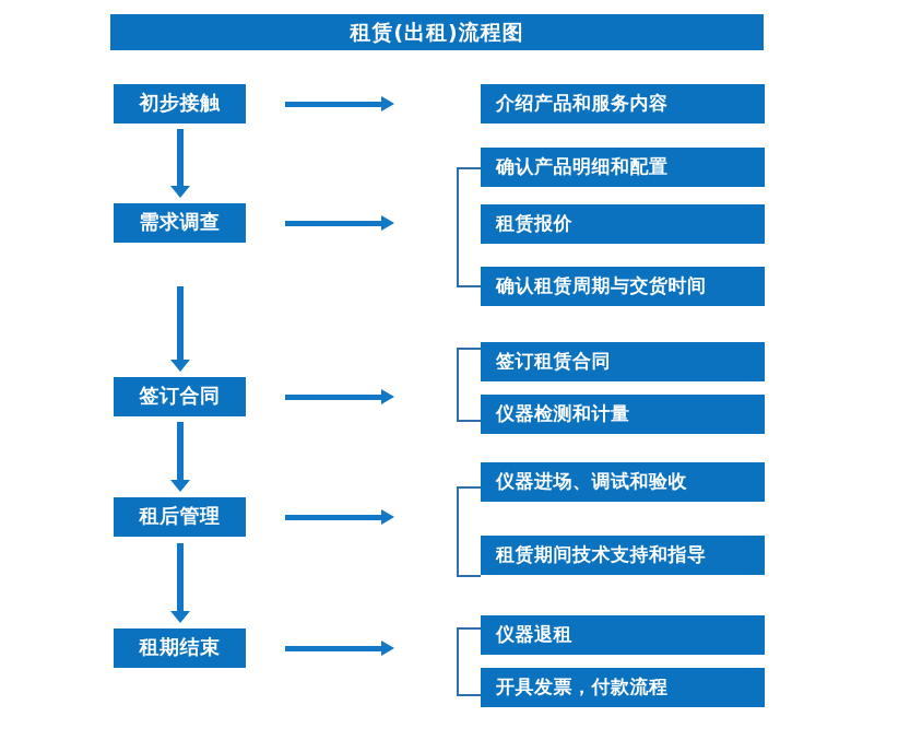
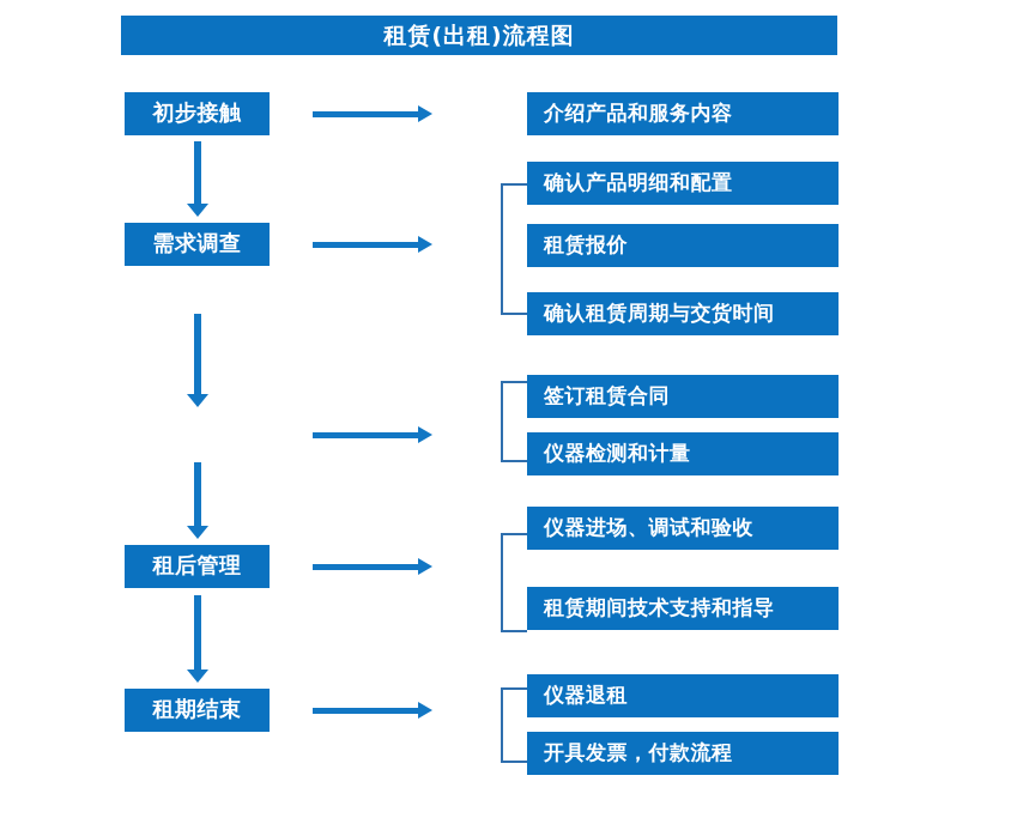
  租赁(出租)流程图
  初步接触
  需求调查
- 签订合同
  租后管理
  租期结束
  介绍产品和服务内容
  确认产品明细和配置
  租赁报价
  确认租赁周期与交货时间
  签订租赁合同
  仪器检测和计量
  仪器进场、调试和验收
  租赁期间技术支持和指导
  仪器退租
  开具发票，付款流程
